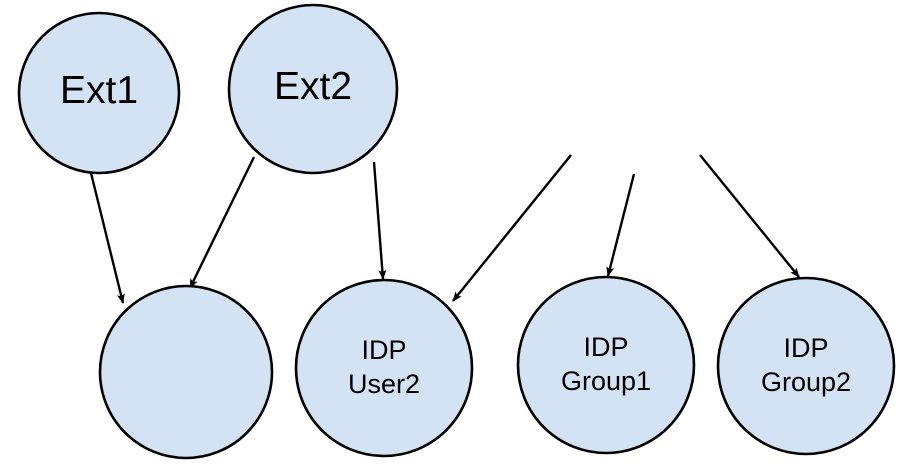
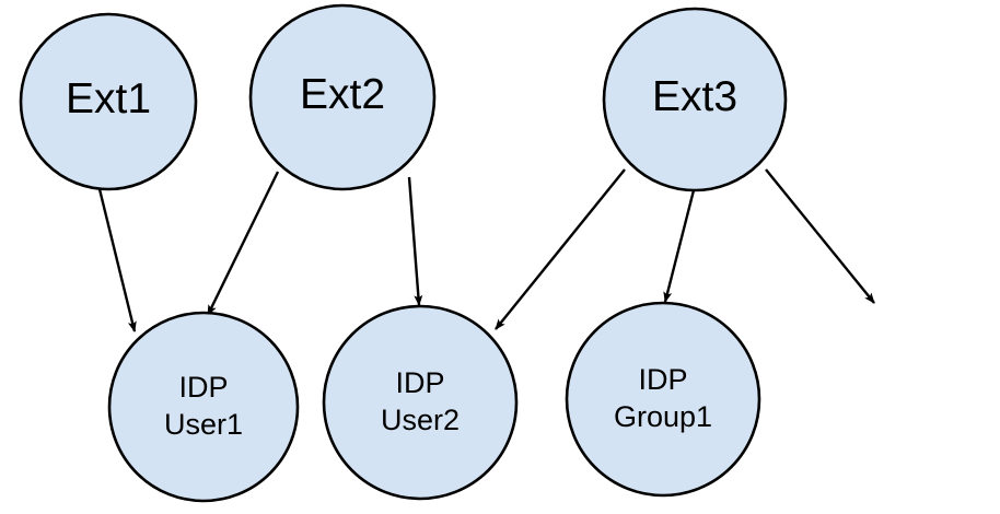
  Ext1
  Ext2
+ Ext3
+ IDP User1
  IDP User2
  IDP Group1
- IDP Group2
